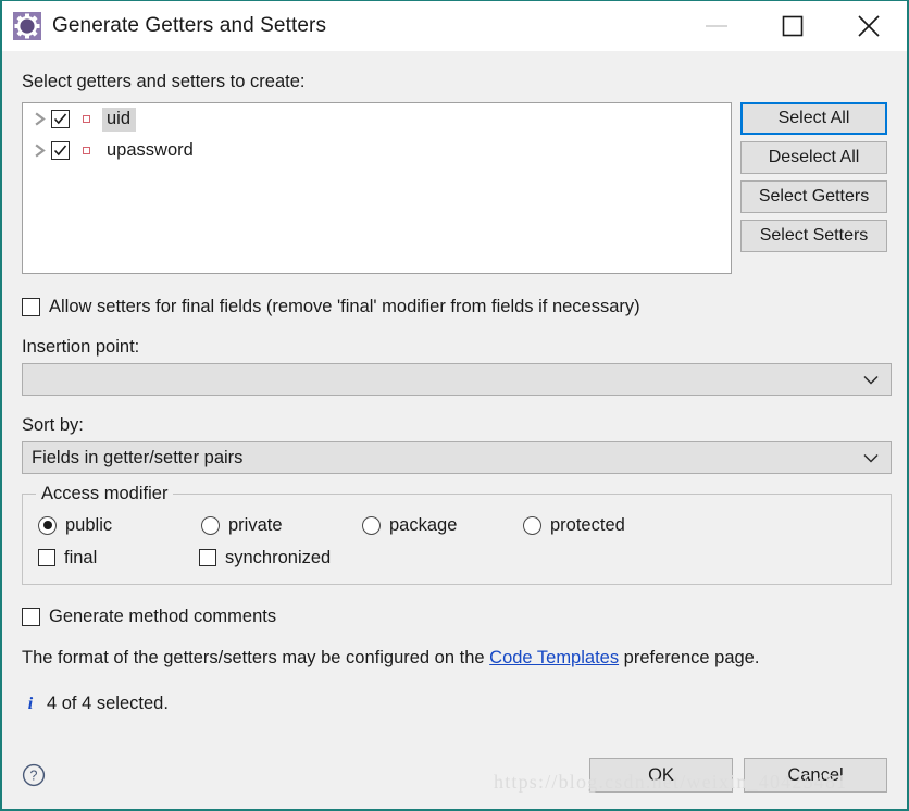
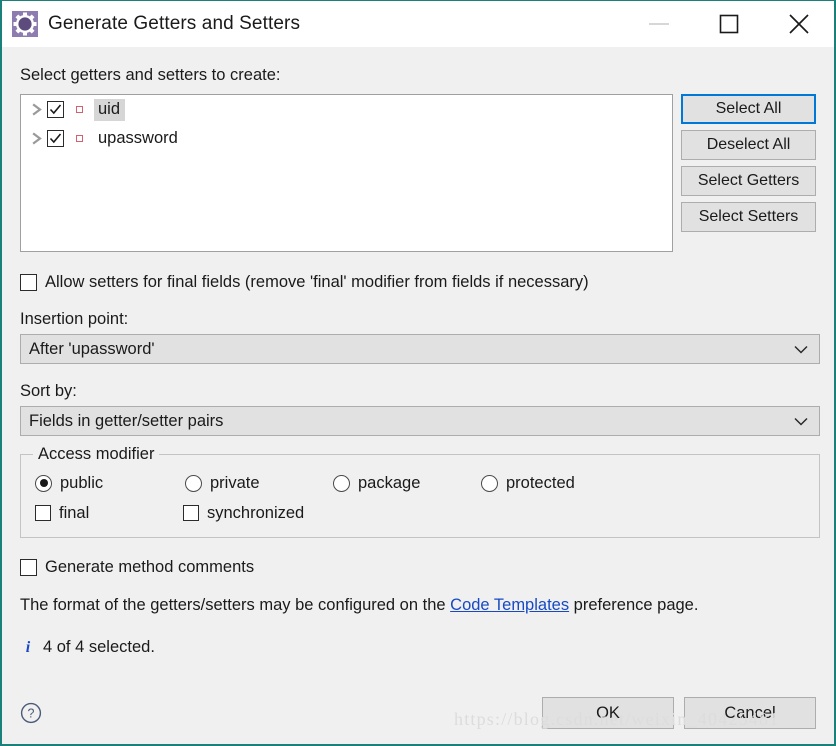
  Generate Getters and Setters
  Select getters and setters to create:
  uid
  upassword
  Select All
  Deselect All
  Select Getters
  Select Setters
  Allow setters for final fields (remove 'final' modifier from fields if necessary)
  Insertion point:
+ After 'upassword'
  Sort by:
  Fields in getter/setter pairs
  Access modifier
  public
  private
  package
  protected
  final
  synchronized
  Generate method comments
  The format of the getters/setters may be configured on the Code Templates preference page.
  i
  4 of 4 selected.
  ?
  OK
  Cancel
  https://blog.csdn.net/weixin_40425481
